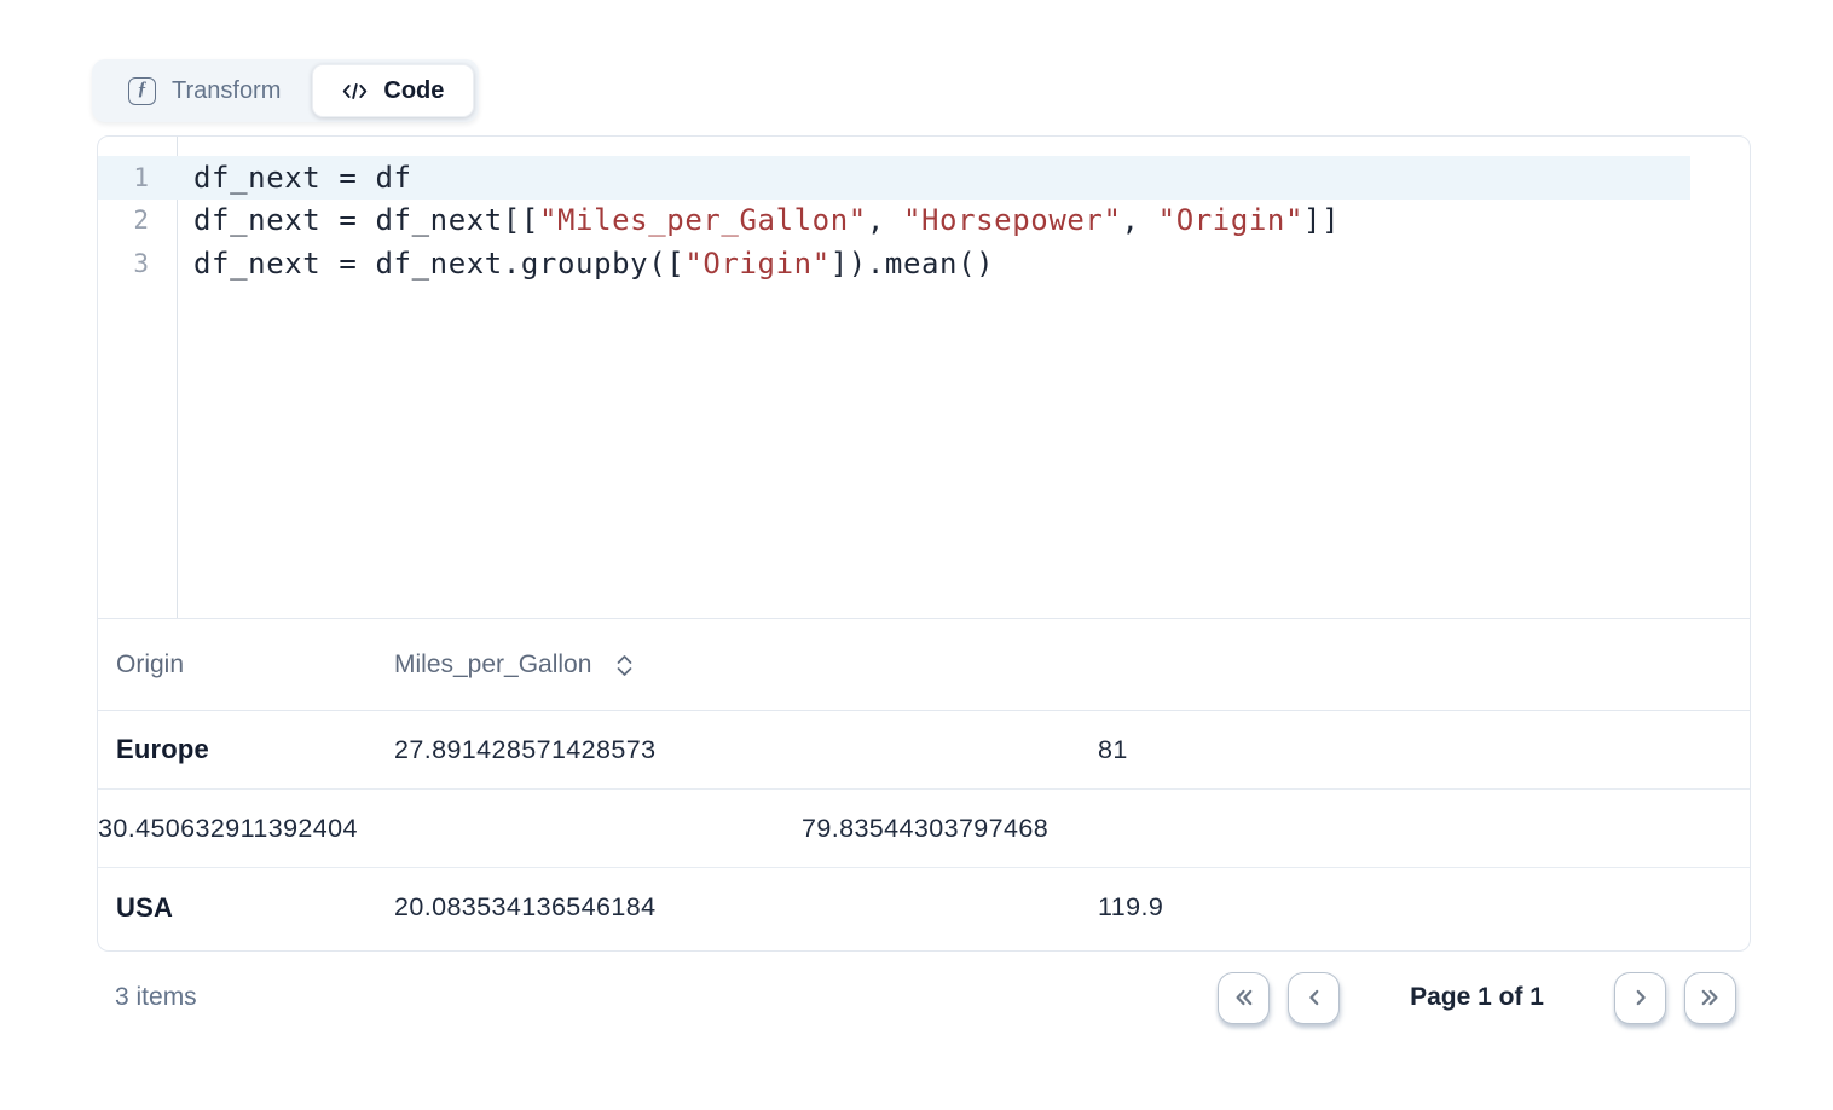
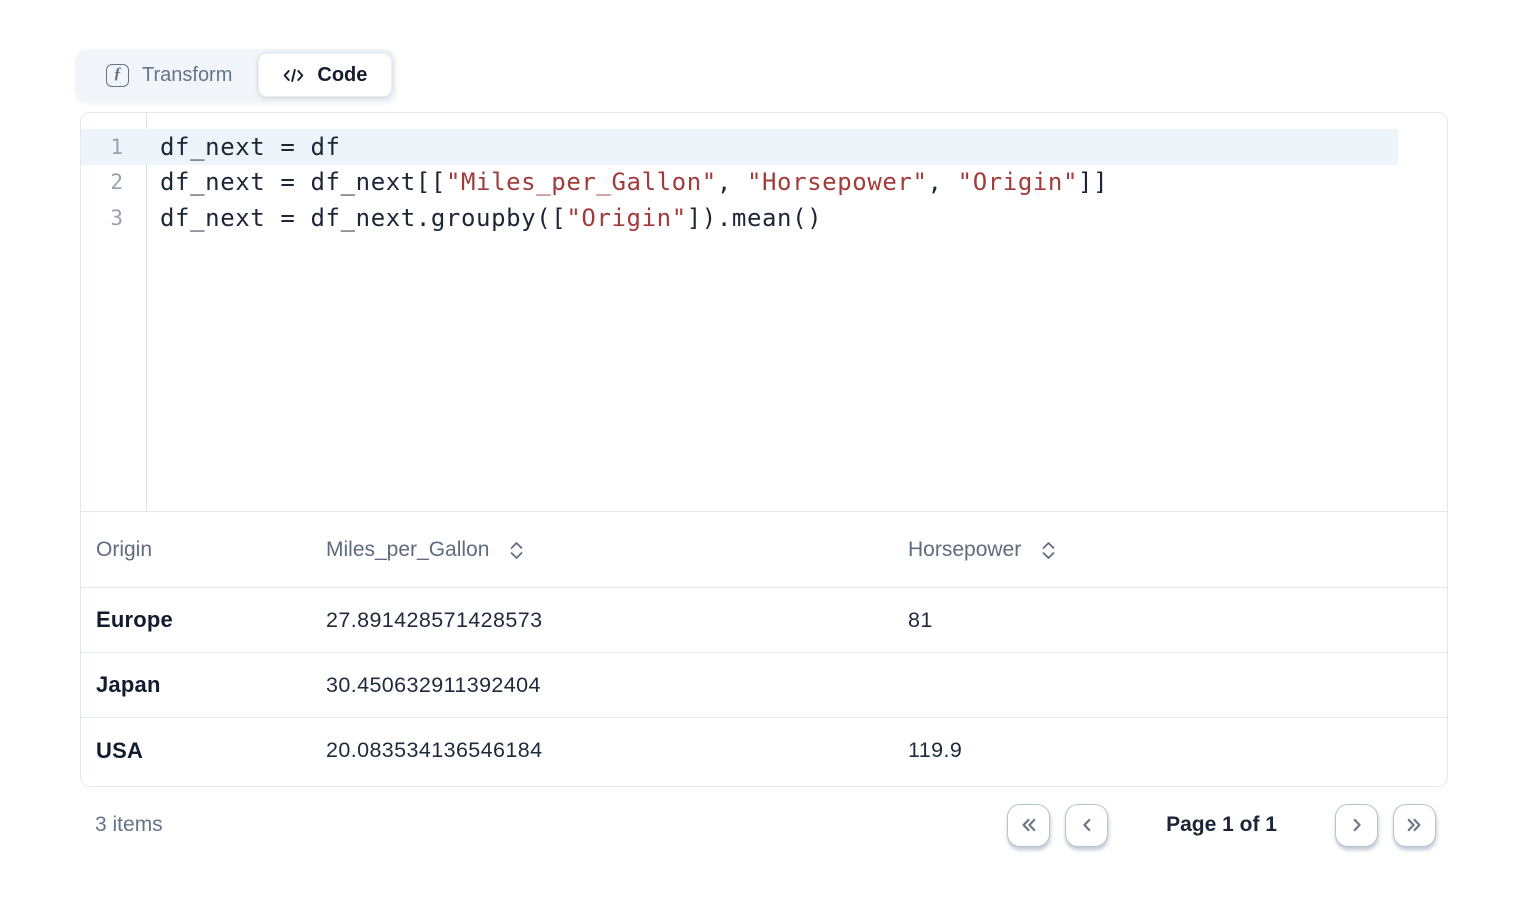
  ƒ
  Transform
  Code
  1
  df_next = df
  2
  df_next = df_next[["Miles_per_Gallon", "Horsepower", "Origin"]]
  3
  df_next = df_next.groupby(["Origin"]).mean()
  Origin
  Miles_per_Gallon
+ Horsepower
  Europe
  27.891428571428573
  81
+ Japan
  30.450632911392404
- 79.83544303797468
  USA
  20.083534136546184
  119.9
  3 items
  Page 1 of 1
